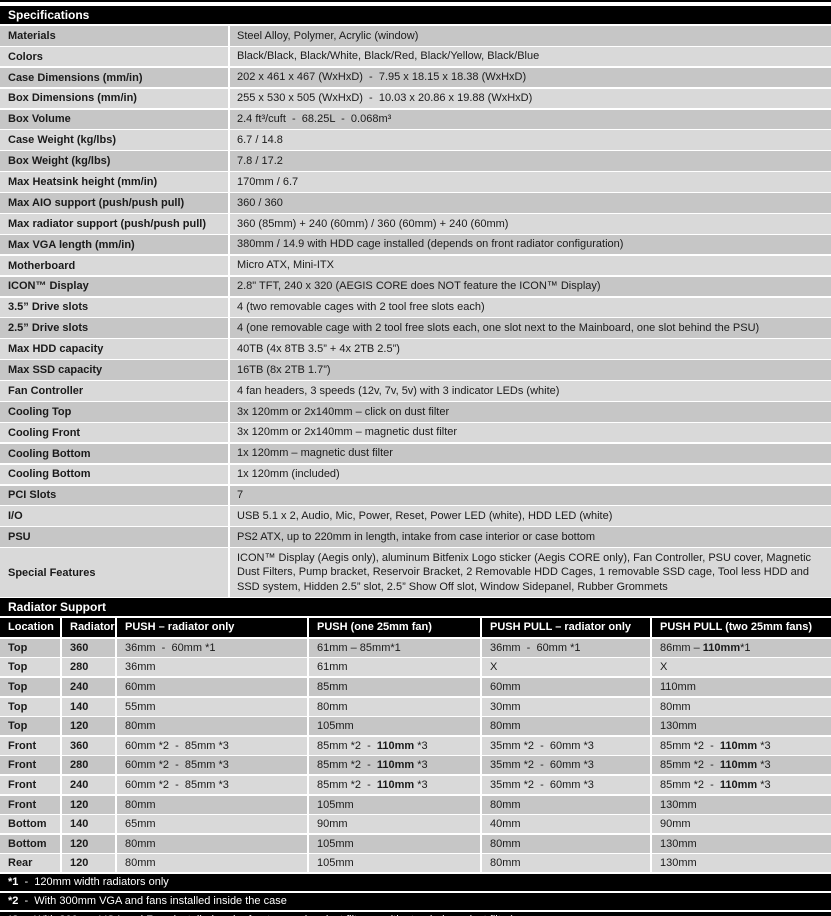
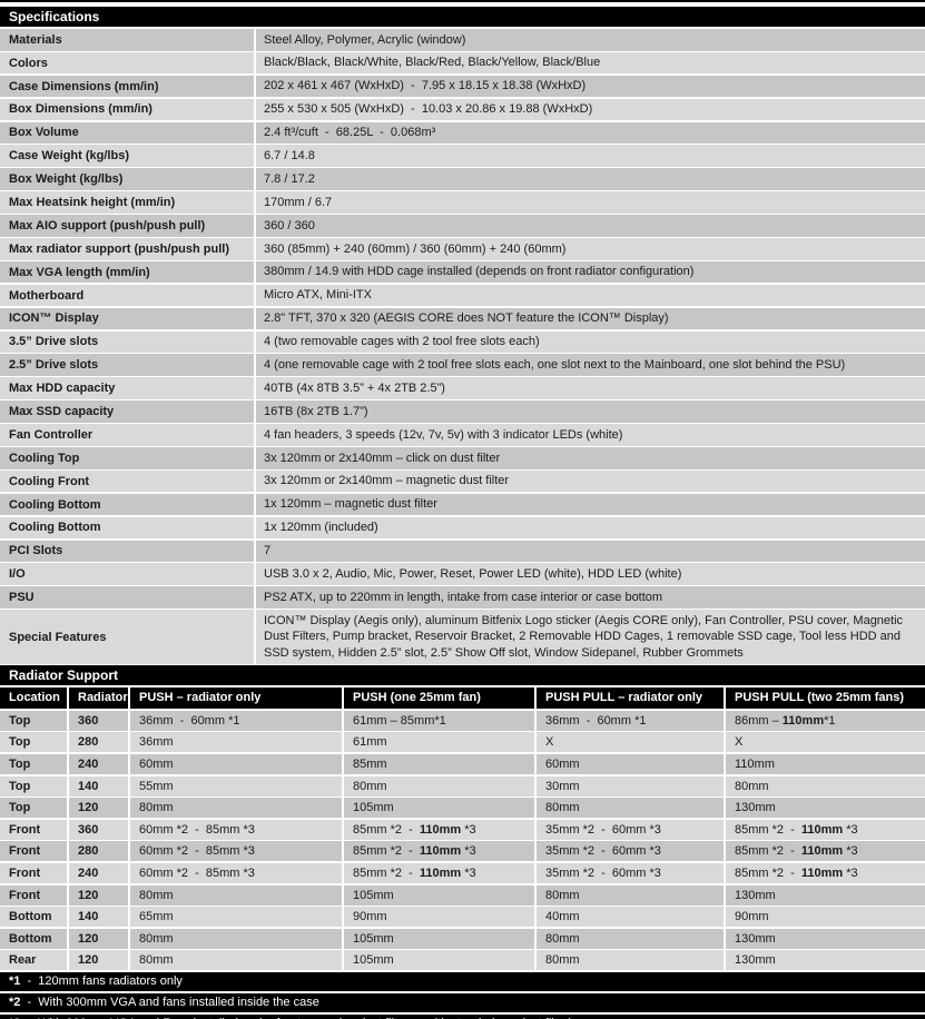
  Specifications
  Materials
  Steel Alloy, Polymer, Acrylic (window)
  Colors
  Black/Black, Black/White, Black/Red, Black/Yellow, Black/Blue
  Case Dimensions (mm/in)
  202 x 461 x 467 (WxHxD) - 7.95 x 18.15 x 18.38 (WxHxD)
  Box Dimensions (mm/in)
  255 x 530 x 505 (WxHxD) - 10.03 x 20.86 x 19.88 (WxHxD)
  Box Volume
  2.4 ft³/cuft - 68.25L - 0.068m³
  Case Weight (kg/lbs)
  6.7 / 14.8
  Box Weight (kg/lbs)
  7.8 / 17.2
  Max Heatsink height (mm/in)
  170mm / 6.7
  Max AIO support (push/push pull)
  360 / 360
  Max radiator support (push/push pull)
  360 (85mm) + 240 (60mm) / 360 (60mm) + 240 (60mm)
  Max VGA length (mm/in)
  380mm / 14.9 with HDD cage installed (depends on front radiator configuration)
  Motherboard
  Micro ATX, Mini-ITX
  ICON™ Display
- 2.8" TFT, 240 x 320 (AEGIS CORE does NOT feature the ICON™ Display)
+ 2.8" TFT, 370 x 320 (AEGIS CORE does NOT feature the ICON™ Display)
  3.5” Drive slots
  4 (two removable cages with 2 tool free slots each)
  2.5” Drive slots
  4 (one removable cage with 2 tool free slots each, one slot next to the Mainboard, one slot behind the PSU)
  Max HDD capacity
  40TB (4x 8TB 3.5” + 4x 2TB 2.5”)
  Max SSD capacity
  16TB (8x 2TB 1.7”)
  Fan Controller
  4 fan headers, 3 speeds (12v, 7v, 5v) with 3 indicator LEDs (white)
  Cooling Top
  3x 120mm or 2x140mm – click on dust filter
  Cooling Front
  3x 120mm or 2x140mm – magnetic dust filter
  Cooling Bottom
  1x 120mm – magnetic dust filter
  Cooling Bottom
  1x 120mm (included)
  PCI Slots
  7
  I/O
- USB 5.1 x 2, Audio, Mic, Power, Reset, Power LED (white), HDD LED (white)
+ USB 3.0 x 2, Audio, Mic, Power, Reset, Power LED (white), HDD LED (white)
  PSU
  PS2 ATX, up to 220mm in length, intake from case interior or case bottom
  Special Features
  ICON™ Display (Aegis only), aluminum Bitfenix Logo sticker (Aegis CORE only), Fan Controller, PSU cover, Magnetic Dust Filters, Pump bracket, Reservoir Bracket, 2 Removable HDD Cages, 1 removable SSD cage, Tool less HDD and SSD system, Hidden 2.5” slot, 2.5” Show Off slot, Window Sidepanel, Rubber Grommets
  Radiator Support
  Location
  Radiator
  PUSH – radiator only
  PUSH (one 25mm fan)
  PUSH PULL – radiator only
  PUSH PULL (two 25mm fans)
  Top
  360
  36mm - 60mm *1
  61mm – 85mm*1
  36mm - 60mm *1
  86mm – 110mm*1
  Top
  280
  36mm
  61mm
  X
  X
  Top
  240
  60mm
  85mm
  60mm
  110mm
  Top
  140
  55mm
  80mm
  30mm
  80mm
  Top
  120
  80mm
  105mm
  80mm
  130mm
  Front
  360
  60mm *2 - 85mm *3
  85mm *2 - 110mm *3
  35mm *2 - 60mm *3
  85mm *2 - 110mm *3
  Front
  280
  60mm *2 - 85mm *3
  85mm *2 - 110mm *3
  35mm *2 - 60mm *3
  85mm *2 - 110mm *3
  Front
  240
  60mm *2 - 85mm *3
  85mm *2 - 110mm *3
  35mm *2 - 60mm *3
  85mm *2 - 110mm *3
  Front
  120
  80mm
  105mm
  80mm
  130mm
  Bottom
  140
  65mm
  90mm
  40mm
  90mm
  Bottom
  120
  80mm
  105mm
  80mm
  130mm
  Rear
  120
  80mm
  105mm
  80mm
  130mm
- *1 - 120mm width radiators only
+ *1 - 120mm fans radiators only
  *2 - With 300mm VGA and fans installed inside the case
